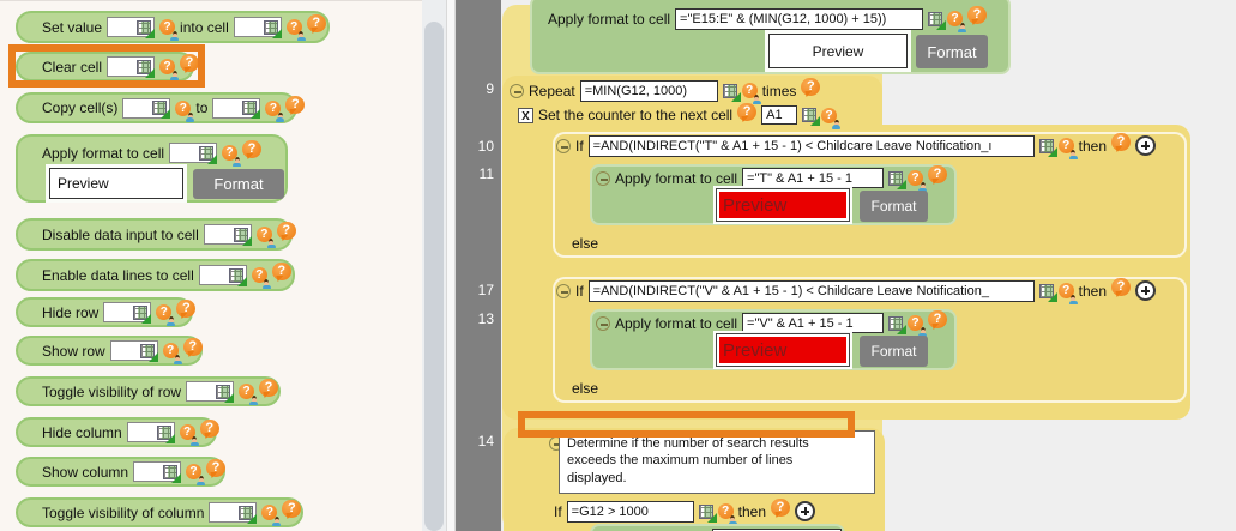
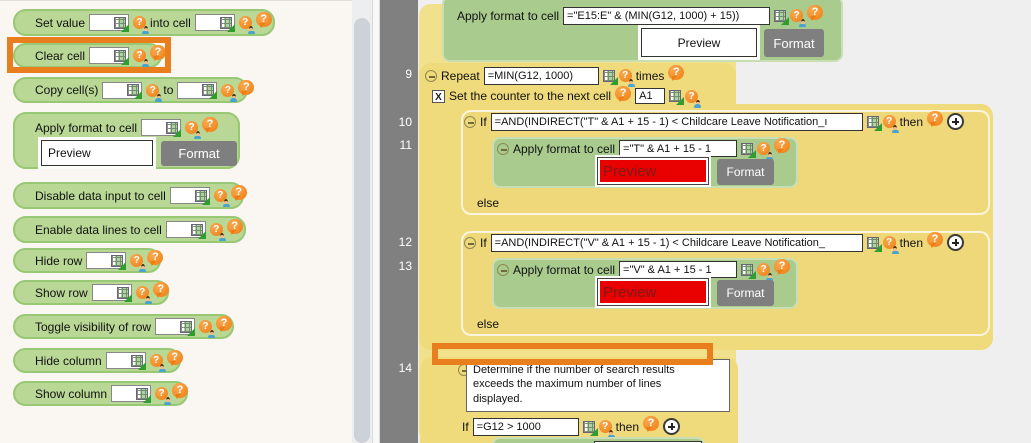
  Set value
  into cell
  Clear cell
  Copy cell(s)
  to
  Apply format to cell
  Preview
  Format
  Disable data input to cell
  Enable data lines to cell
  Hide row
  Show row
  Toggle visibility of row
  Hide column
  Show column
- Toggle visibility of column
  9
  10
  11
- 17
+ 12
  13
  14
  Apply format to cell
  ="E15:E" & (MIN(G12, 1000) + 15))
  Preview
  Format
  Repeat
  =MIN(G12, 1000)
  times
  Set the counter to the next cell
  A1
  If
  =AND(INDIRECT("T" & A1 + 15 - 1) < Childcare Leave Notification_ı
  then
  Apply format to cell
  ="T" & A1 + 15 - 1
  Preview
  Format
  else
  If
  =AND(INDIRECT("V" & A1 + 15 - 1) < Childcare Leave Notification_
  then
  Apply format to cell
  ="V" & A1 + 15 - 1
  Preview
  Format
  else
  Determine if the number of search results exceeds the maximum number of lines displayed.
  If
  =G12 > 1000
  then
